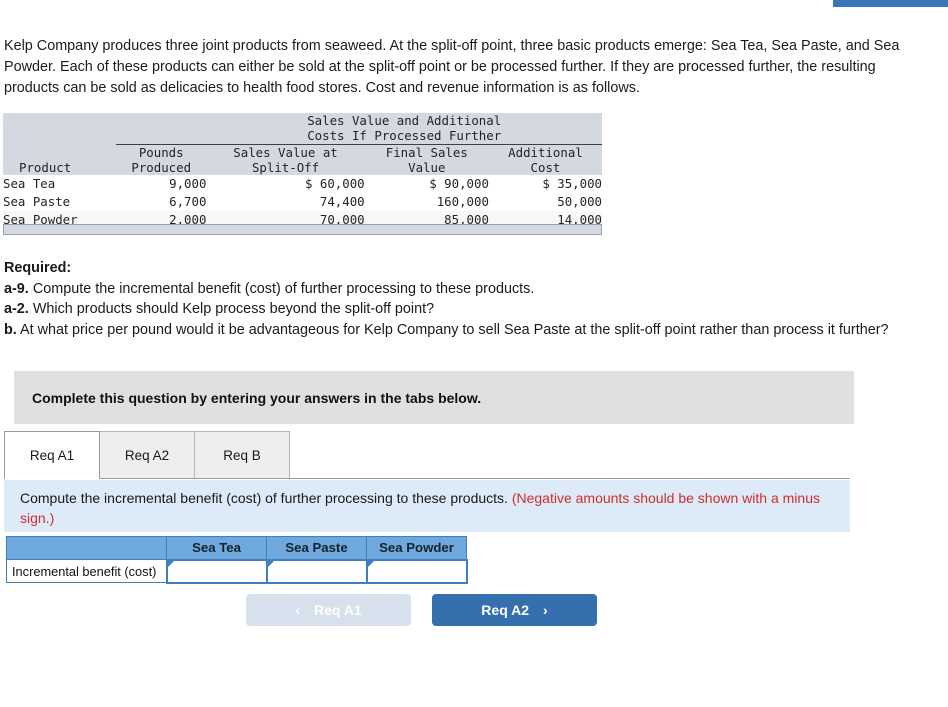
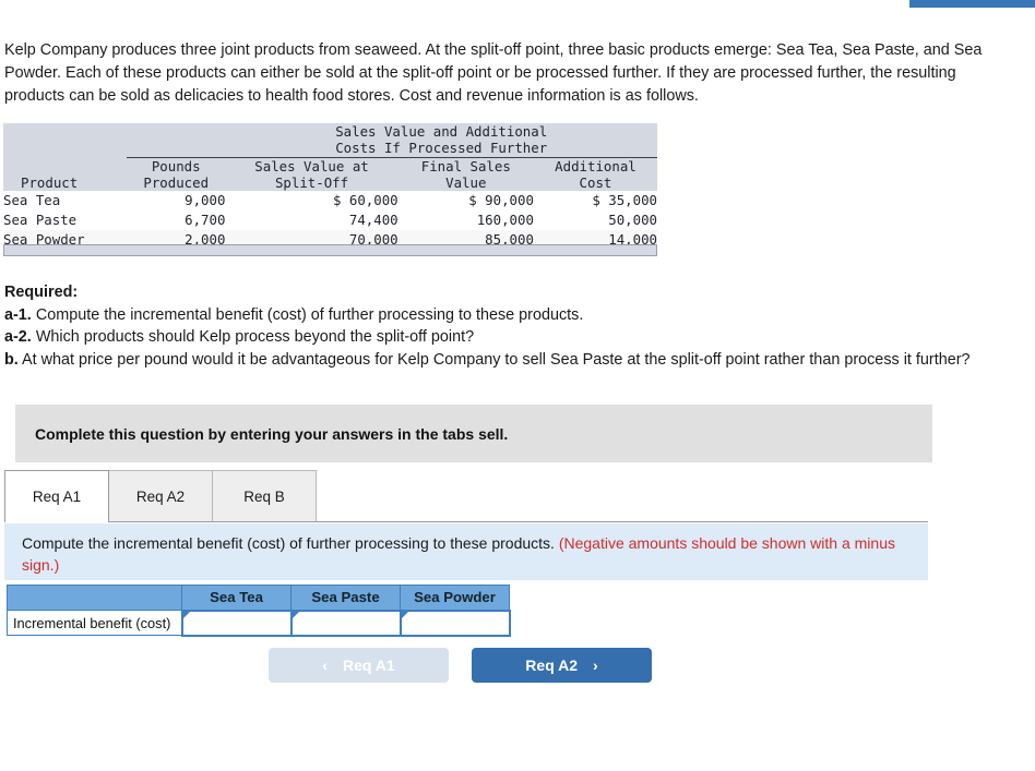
  Kelp Company produces three joint products from seaweed. At the split-off point, three basic products emerge: Sea Tea, Sea Paste, and Sea Powder. Each of these products can either be sold at the split-off point or be processed further. If they are processed further, the resulting products can be sold as delicacies to health food stores. Cost and revenue information is as follows.
  		Sales Value and Additional
  		Costs If Processed Further
  	Pounds	Sales Value at	Final Sales	Additional
  Product	Produced	Split-Off	Value	Cost
  Sea Tea	9,000	$ 60,000	$ 90,000	$ 35,000
  Sea Paste	6,700	74,400	160,000	50,000
  Sea Powder	2,000	70,000	85,000	14,000
  Required:
- a-9. Compute the incremental benefit (cost) of further processing to these products.
+ a-1. Compute the incremental benefit (cost) of further processing to these products.
  a-2. Which products should Kelp process beyond the split-off point?
  b. At what price per pound would it be advantageous for Kelp Company to sell Sea Paste at the split-off point rather than process it further?
- Complete this question by entering your answers in the tabs below.
+ Complete this question by entering your answers in the tabs sell.
  Req A1
  Req A2
  Req B
  Compute the incremental benefit (cost) of further processing to these products. (Negative amounts should be shown with a minus sign.)
  	Sea Tea	Sea Paste	Sea Powder
  Incremental benefit (cost)
  ‹
  Req A1
  Req A2
  ›
